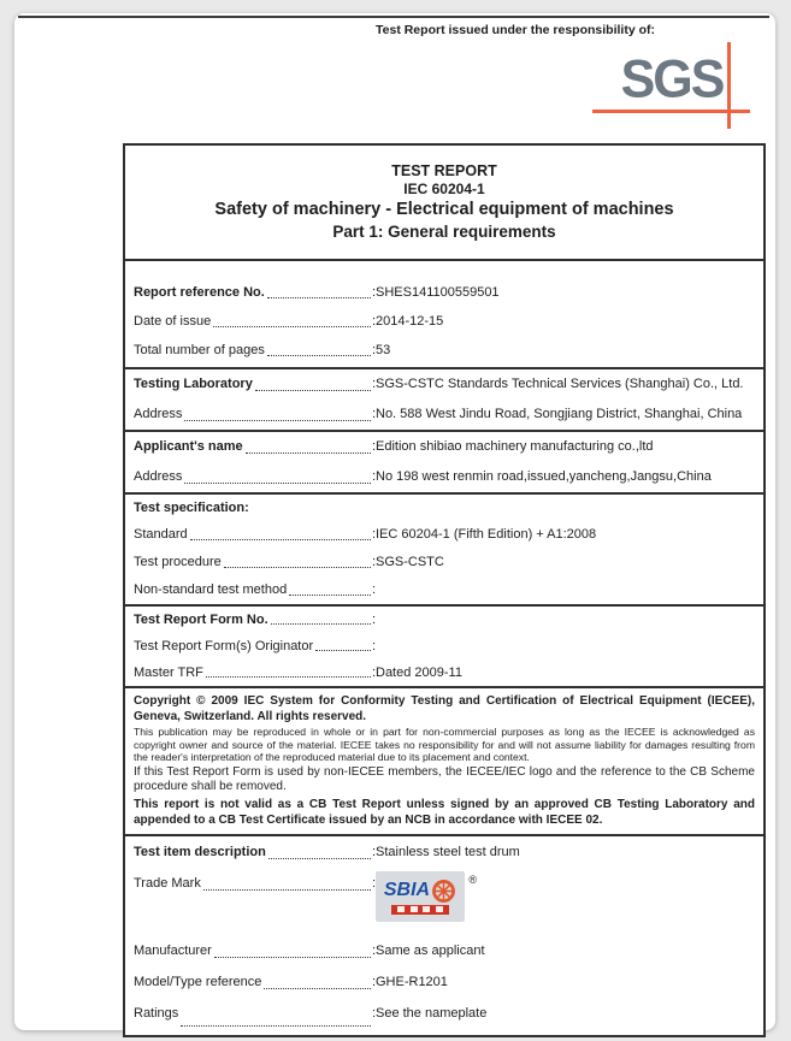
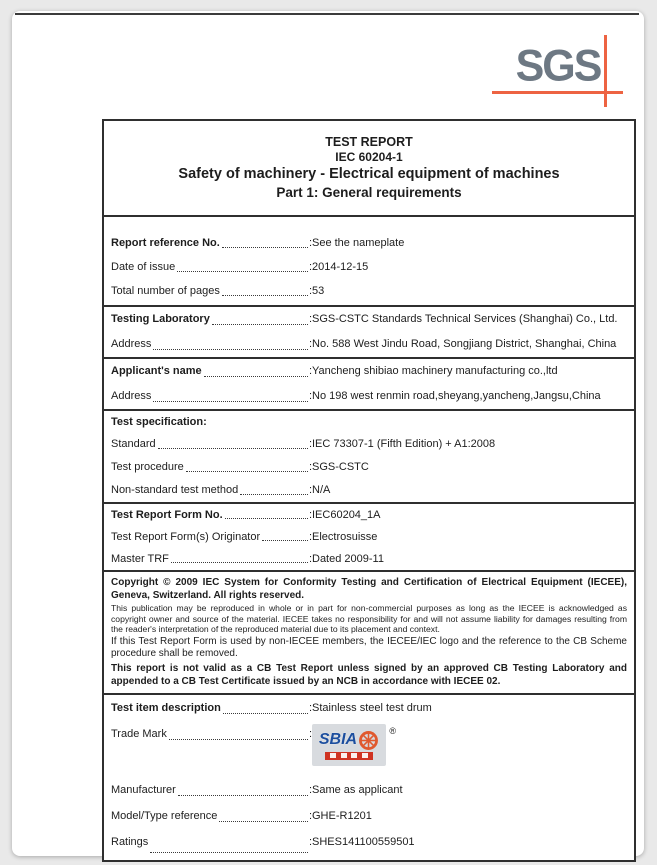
- Test Report issued under the responsibility of:
  SGS
  TEST REPORT
  IEC 60204-1
  Safety of machinery - Electrical equipment of machines
  Part 1: General requirements
  Report reference No.
  :
- SHES141100559501
+ See the nameplate
  Date of issue
  :
  2014-12-15
  Total number of pages
  :
  53
  Testing Laboratory
  :
  SGS-CSTC Standards Technical Services (Shanghai) Co., Ltd.
  Address
  :
  No. 588 West Jindu Road, Songjiang District, Shanghai, China
  Applicant's name
  :
- Edition shibiao machinery manufacturing co.,ltd
+ Yancheng shibiao machinery manufacturing co.,ltd
  Address
  :
- No 198 west renmin road,issued,yancheng,Jangsu,China
+ No 198 west renmin road,sheyang,yancheng,Jangsu,China
  Test specification:
  Standard
  :
- IEC 60204-1 (Fifth Edition) + A1:2008
+ IEC 73307-1 (Fifth Edition) + A1:2008
  Test procedure
  :
  SGS-CSTC
  Non-standard test method
  :
+ N/A
  Test Report Form No.
  :
+ IEC60204_1A
  Test Report Form(s) Originator
  :
+ Electrosuisse
  Master TRF
  :
  Dated 2009-11
  Copyright © 2009 IEC System for Conformity Testing and Certification of Electrical Equipment (IECEE), Geneva, Switzerland. All rights reserved.
  This publication may be reproduced in whole or in part for non-commercial purposes as long as the IECEE is acknowledged as copyright owner and source of the material. IECEE takes no responsibility for and will not assume liability for damages resulting from the reader's interpretation of the reproduced material due to its placement and context.
  If this Test Report Form is used by non-IECEE members, the IECEE/IEC logo and the reference to the CB Scheme procedure shall be removed.
  This report is not valid as a CB Test Report unless signed by an approved CB Testing Laboratory and appended to a CB Test Certificate issued by an NCB in accordance with IECEE 02.
  Test item description
  :
  Stainless steel test drum
  Trade Mark
  :
  SBIA
  ®
  Manufacturer
  :
  Same as applicant
  Model/Type reference
  :
  GHE-R1201
  Ratings
  :
- See the nameplate
+ SHES141100559501
